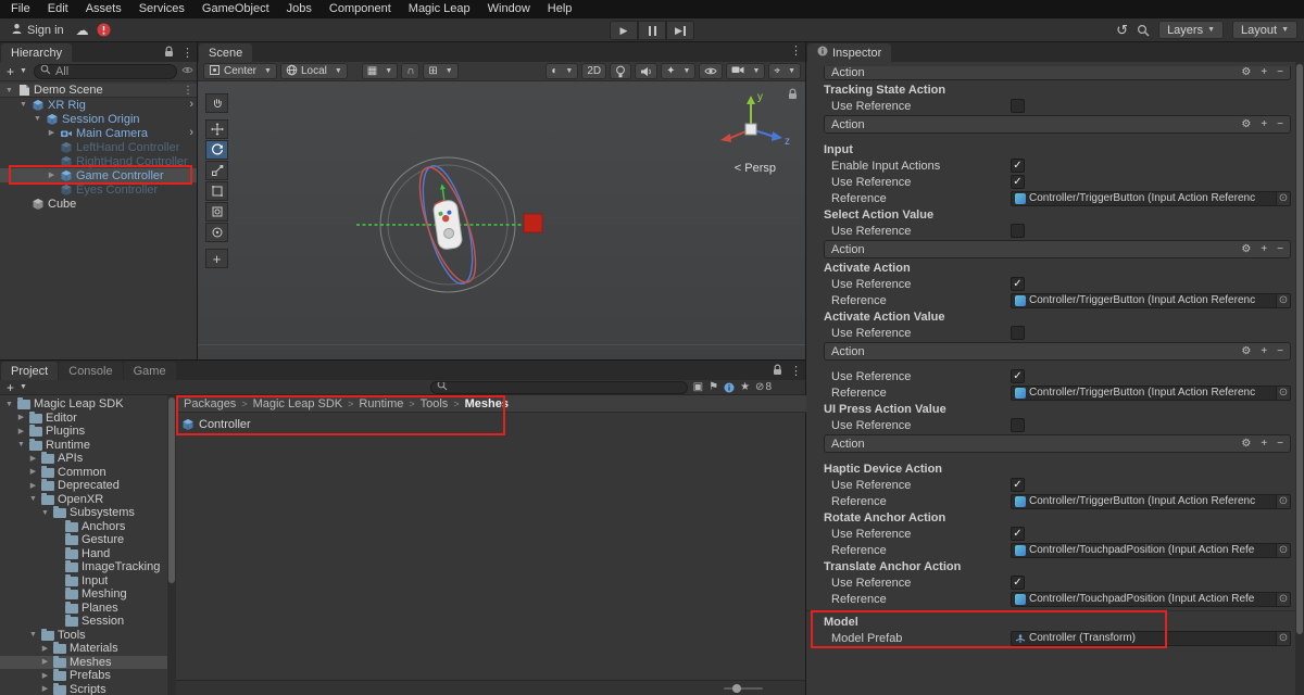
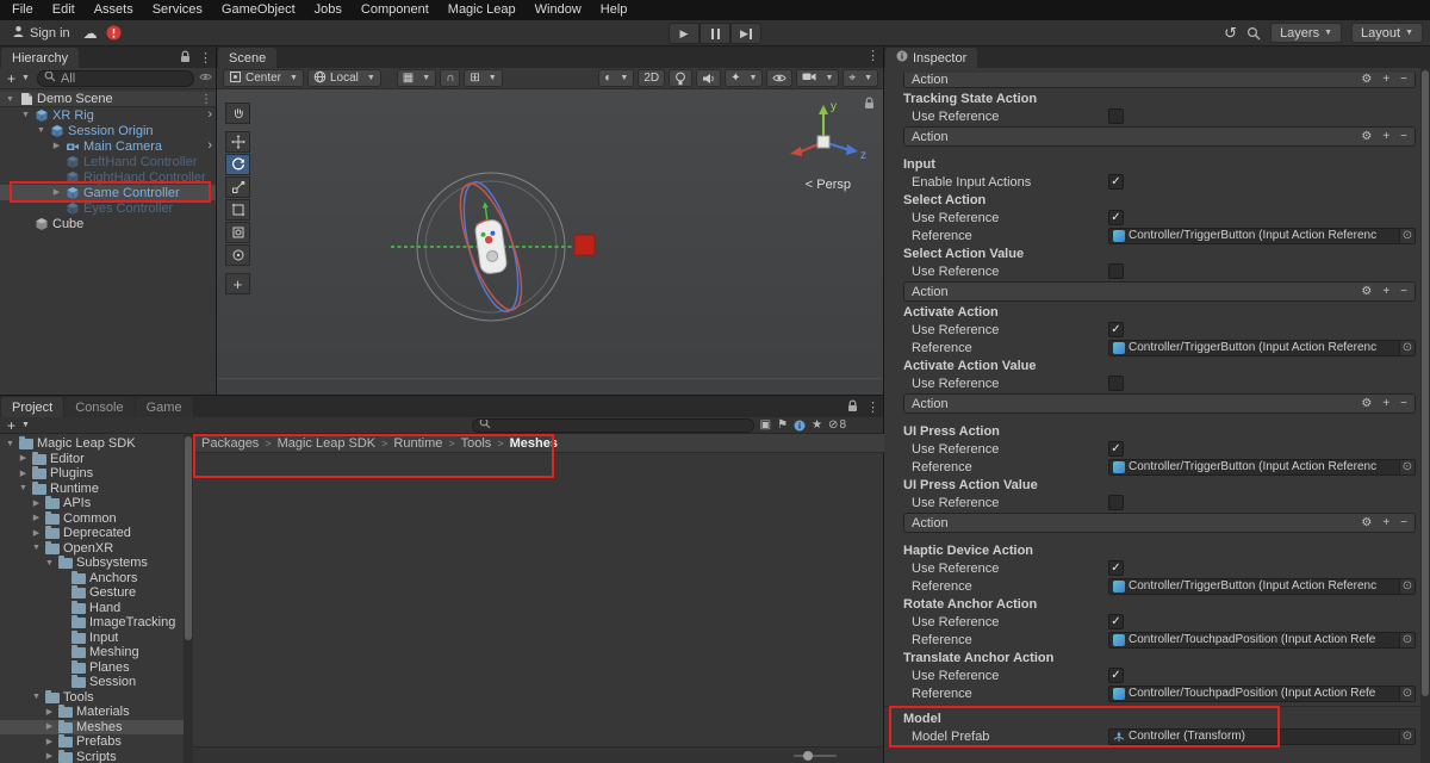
  File
  Edit
  Assets
  Services
  GameObject
  Jobs
  Component
  Magic Leap
  Window
  Help
  Sign in
  ☁
  ▶
  ▶
  ↺
  Layers
  Layout
  Hierarchy
  ⋮
  +
  All
  Demo Scene
  ⋮
  XR Rig
  ›
  Session Origin
  Main Camera
  ›
  LeftHand Controller
  RightHand Controller
  Game Controller
  Eyes Controller
  Cube
  Scene
  ⋮
  Center
  Local
  ▦
  ∩
  ⊞
  ◐
  2D
  ✦
  ⌖
  +
  y
  z
  < Persp
  Project
  Console
  Game
  ⋮
  +
  ▣
  ⚑
  ★
  ⊘
  8
  Magic Leap SDK
  Editor
  Plugins
  Runtime
  APIs
  Common
  Deprecated
  OpenXR
  Subsystems
  Anchors
  Gesture
  Hand
  ImageTracking
  Input
  Meshing
  Planes
  Session
  Tools
  Materials
  Meshes
  Prefabs
  Scripts
  Packages
  >
  Magic Leap SDK
  >
  Runtime
  >
  Tools
  >
  Meshes
- Controller
  Inspector
  Action
  ⚙
  +
  −
  Tracking State Action
  Use Reference
  Action
  ⚙
  +
  −
  Input
  Enable Input Actions
  ✓
+ Select Action
  Use Reference
  ✓
  Reference
  Controller/TriggerButton (Input Action Referenc
  ⊙
  Select Action Value
  Use Reference
  Action
  ⚙
  +
  −
  Activate Action
  Use Reference
  ✓
  Reference
  Controller/TriggerButton (Input Action Referenc
  ⊙
  Activate Action Value
  Use Reference
  Action
  ⚙
  +
  −
+ UI Press Action
  Use Reference
  ✓
  Reference
  Controller/TriggerButton (Input Action Referenc
  ⊙
  UI Press Action Value
  Use Reference
  Action
  ⚙
  +
  −
  Haptic Device Action
  Use Reference
  ✓
  Reference
  Controller/TriggerButton (Input Action Referenc
  ⊙
  Rotate An​chor Action
  Use Reference
  ✓
  Reference
  Controller/TouchpadPosition (Input Action Refe
  ⊙
  Translate Anchor Action
  Use Reference
  ✓
  Reference
  Controller/TouchpadPosition (Input Action Refe
  ⊙
  Model
  Model Prefab
  Controller (Transform)
  ⊙
